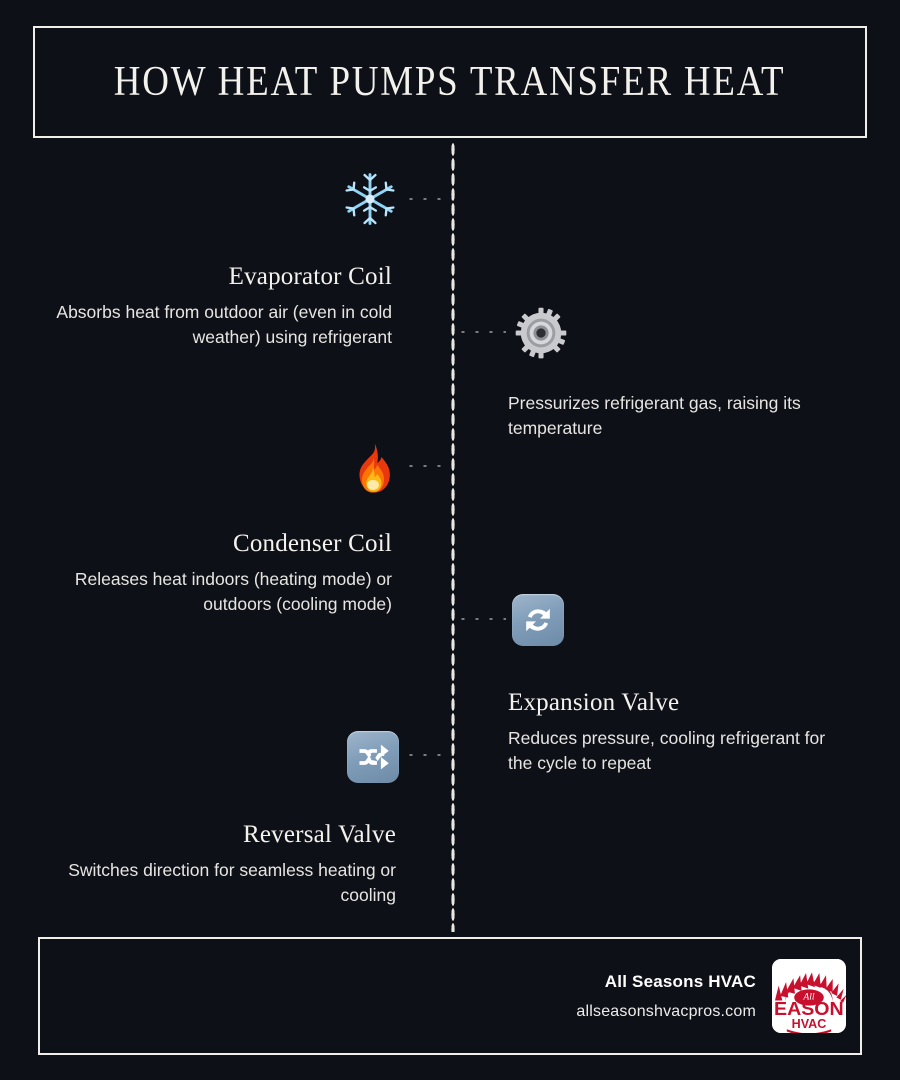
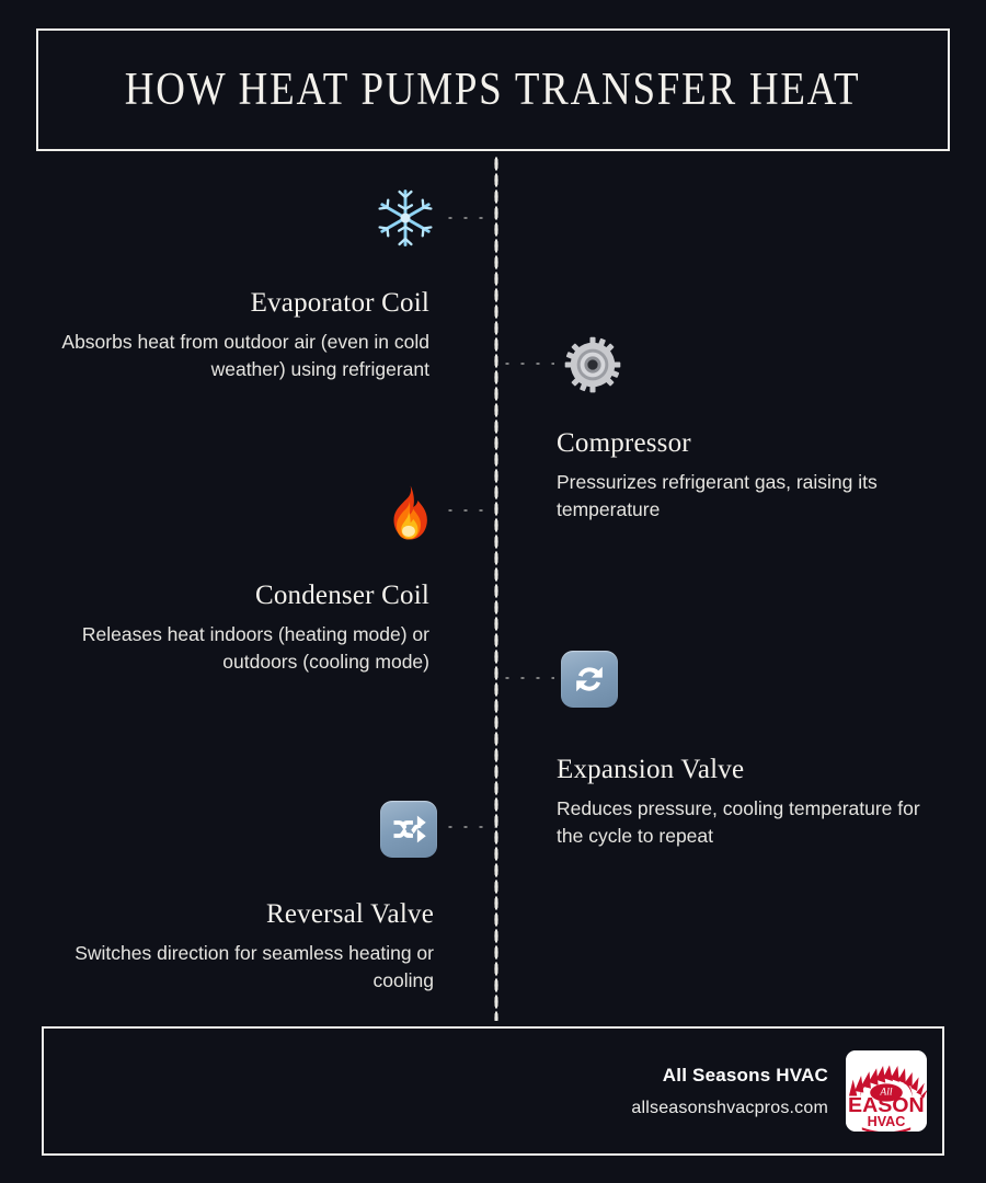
  HOW HEAT PUMPS TRANSFER HEAT
  Evaporator Coil
  Absorbs heat from outdoor air (even in cold weather) using refrigerant
+ Compressor
  Pressurizes refrigerant gas, raising its temperature
  Condenser Coil
  Releases heat indoors (heating mode) or outdoors (cooling mode)
  Expansion Valve
- Reduces pressure, cooling refrigerant for the cycle to repeat
+ Reduces pressure, cooling temperature for the cycle to repeat
  Reversal Valve
  Switches direction for seamless heating or cooling
  All Seasons HVAC
  allseasonshvacpros.com
  All
  EASON
  HVAC
